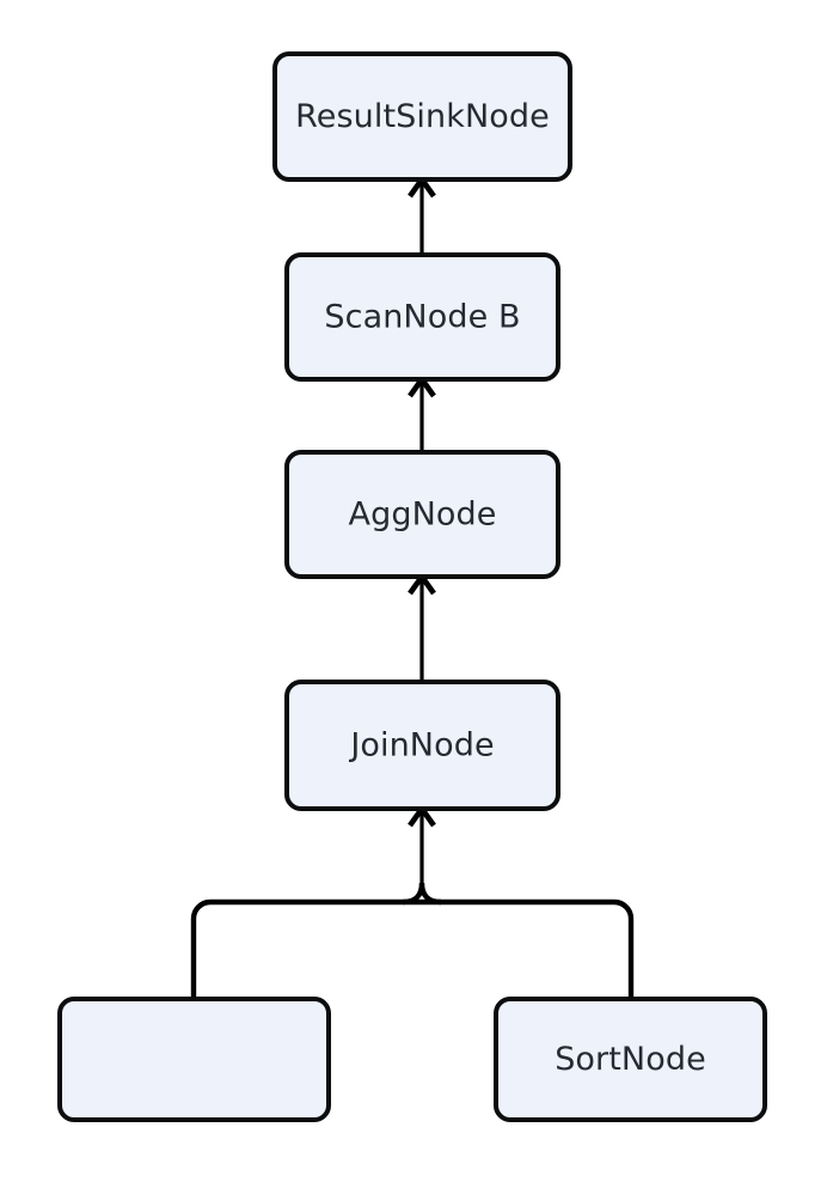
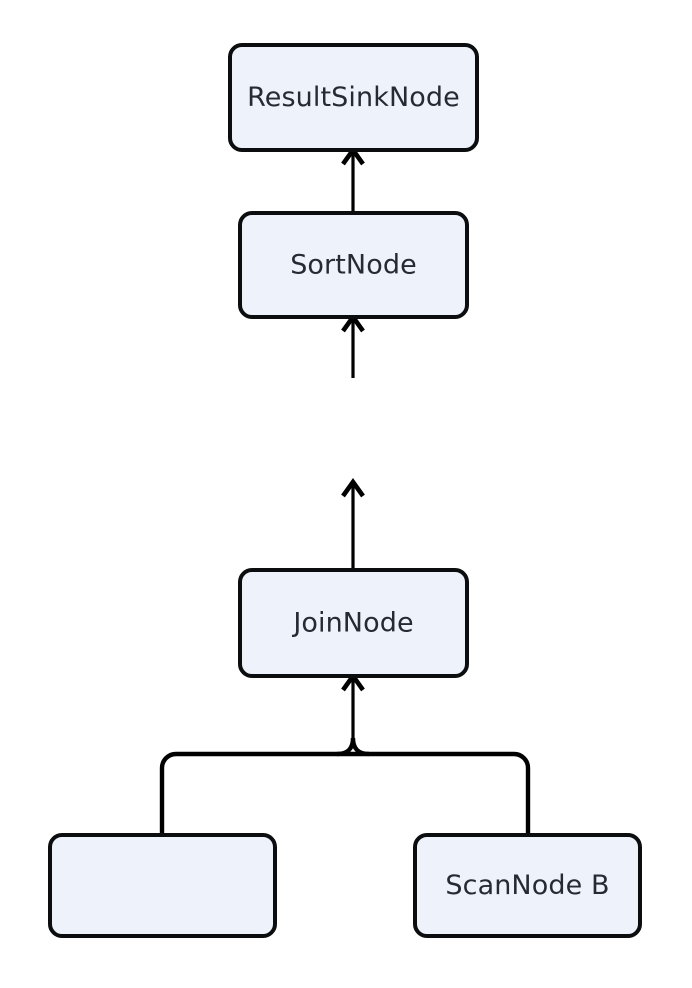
  ResultSinkNode
- ScanNode B
+ SortNode
- AggNode
  JoinNode
- SortNode
+ ScanNode B
